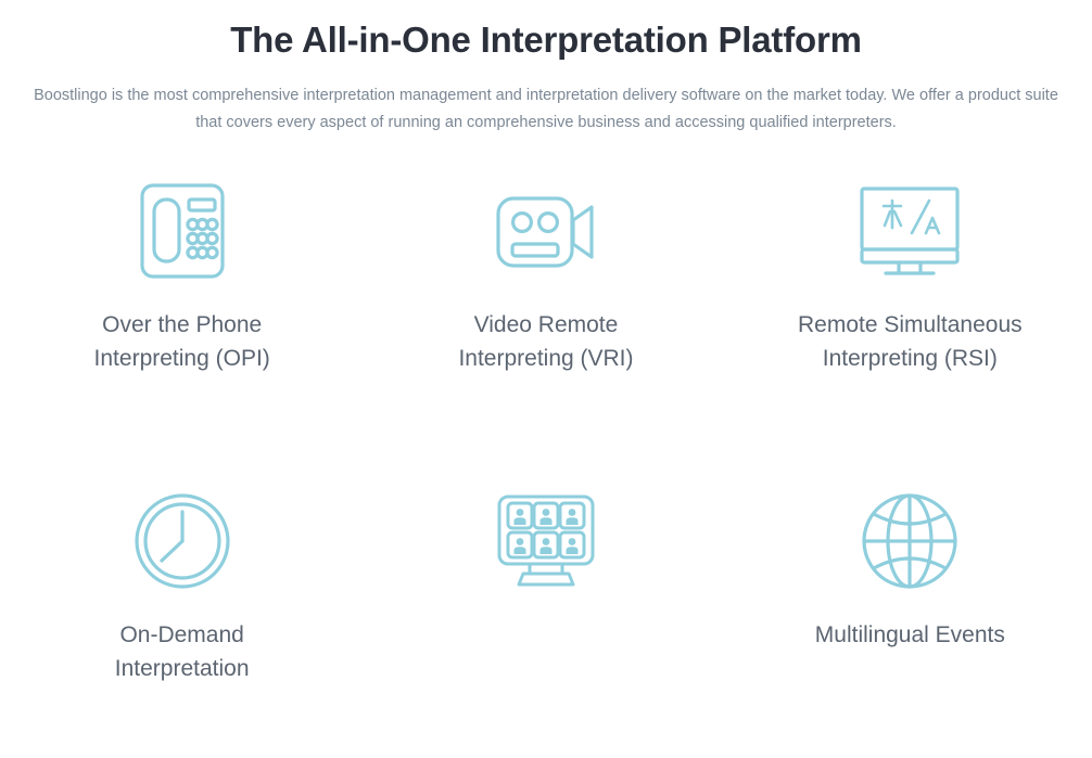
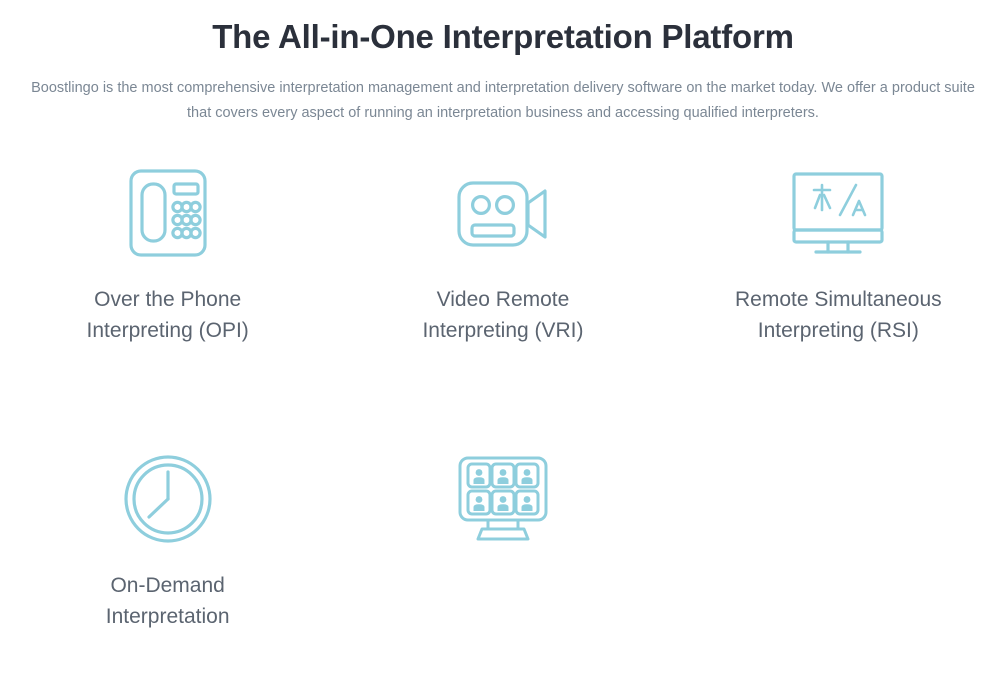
  The All-in-One Interpretation Platform
- Boostlingo is the most comprehensive interpretation management and interpretation delivery software on the market today. We offer a product suite that covers every aspect of running an comprehensive business and accessing qualified interpreters.
+ Boostlingo is the most comprehensive interpretation management and interpretation delivery software on the market today. We offer a product suite that covers every aspect of running an interpretation business and accessing qualified interpreters.
  Over the Phone
  Interpreting (OPI)
  Video Remote
  Interpreting (VRI)
  Remote Simultaneous
  Interpreting (RSI)
  On-Demand
  Interpretation
- Multilingual Events
